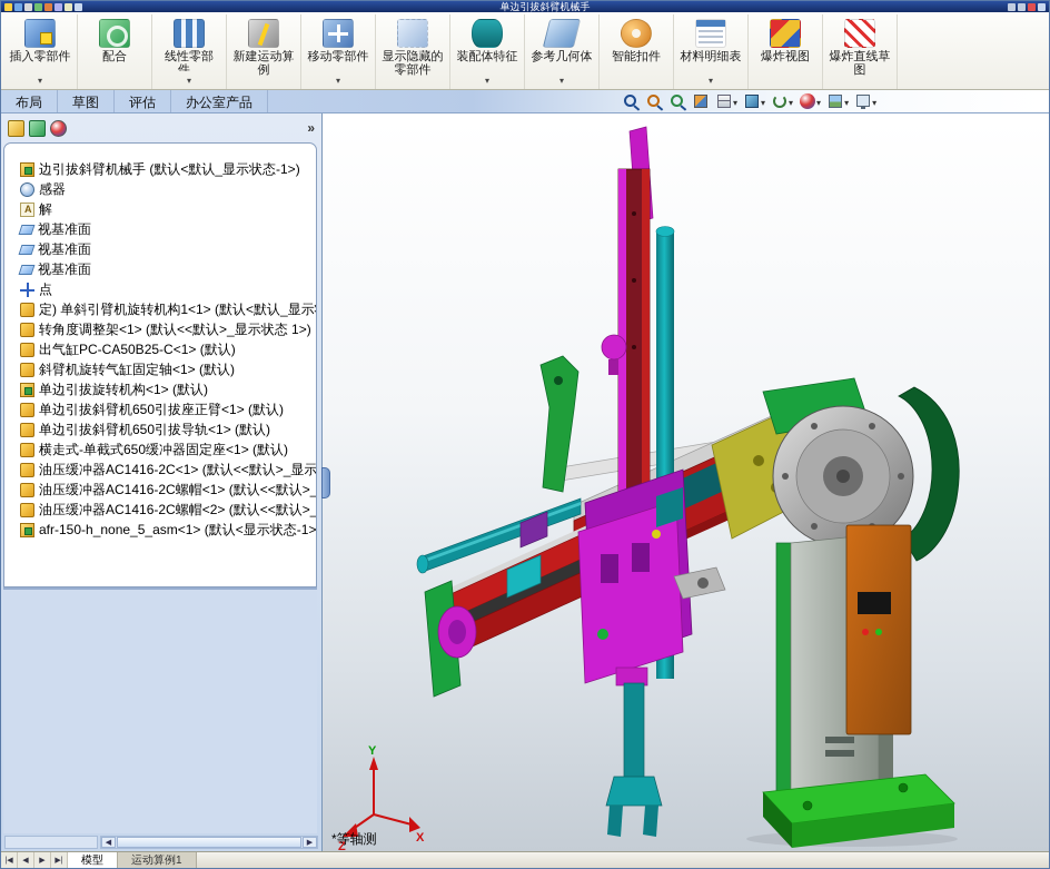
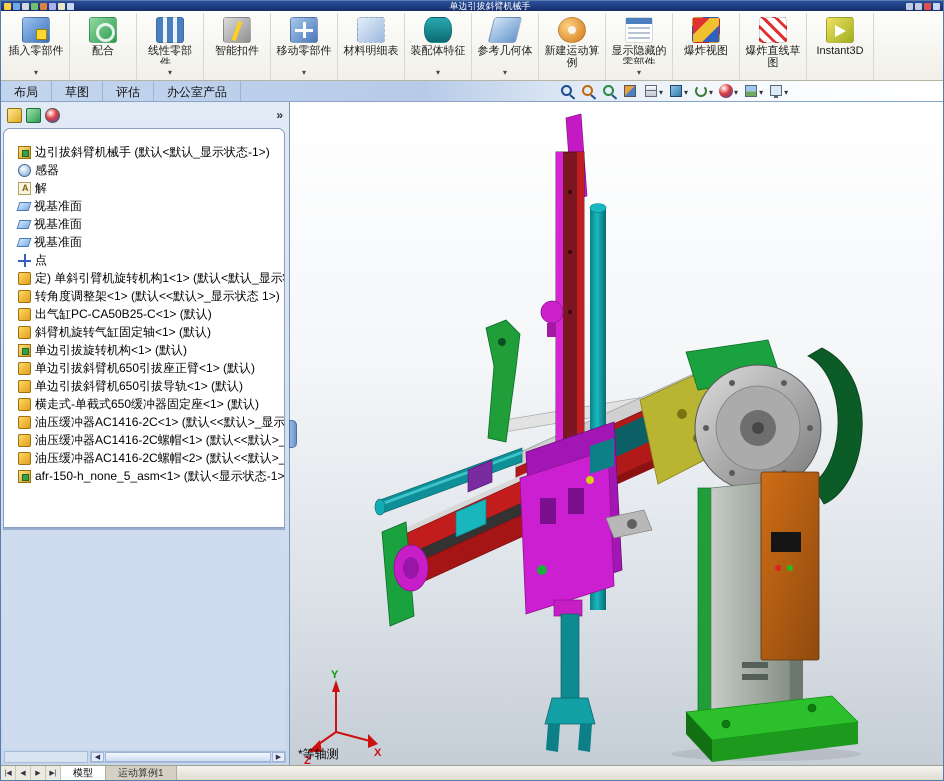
  单边引拔斜臂机械手
  插入零部件
  配合
  线性零部件...
- 新建运动算例
+ 智能扣件
  移动零部件
- 显示隐藏的零部件
+ 材料明细表
  装配体特征
  参考几何体
- 智能扣件
+ 新建运动算例
- 材料明细表
+ 显示隐藏的零部件
  爆炸视图
  爆炸直线草图
+ Instant3D
  布局
  草图
  评估
  办公室产品
  »
  边引拔斜臂机械手 (默认<默认_显示状态-1>)
  感器
  解
  视基准面
  视基准面
  视基准面
  点
  定) 单斜引臂机旋转机构1<1> (默认<默认_显示
  转角度调整架<1> (默认<<默认>_显示状态 1>)
  出气缸PC-CA50B25-C<1> (默认)
  斜臂机旋转气缸固定轴<1> (默认)
  单边引拔旋转机构<1> (默认)
  单边引拔斜臂机650引拔座正臂<1> (默认)
  单边引拔斜臂机650引拔导轨<1> (默认)
  横走式-单截式650缓冲器固定座<1> (默认)
  油压缓冲器AC1416-2C<1> (默认<<默认>_显示
  油压缓冲器AC1416-2C螺帽<1> (默认<<默认>_
  油压缓冲器AC1416-2C螺帽<2> (默认<<默认>_
  afr-150-h_none_5_asm<1> (默认<显示状态-1>
  Y
  X
  Z
  *等轴测
  模型
  运动算例1
